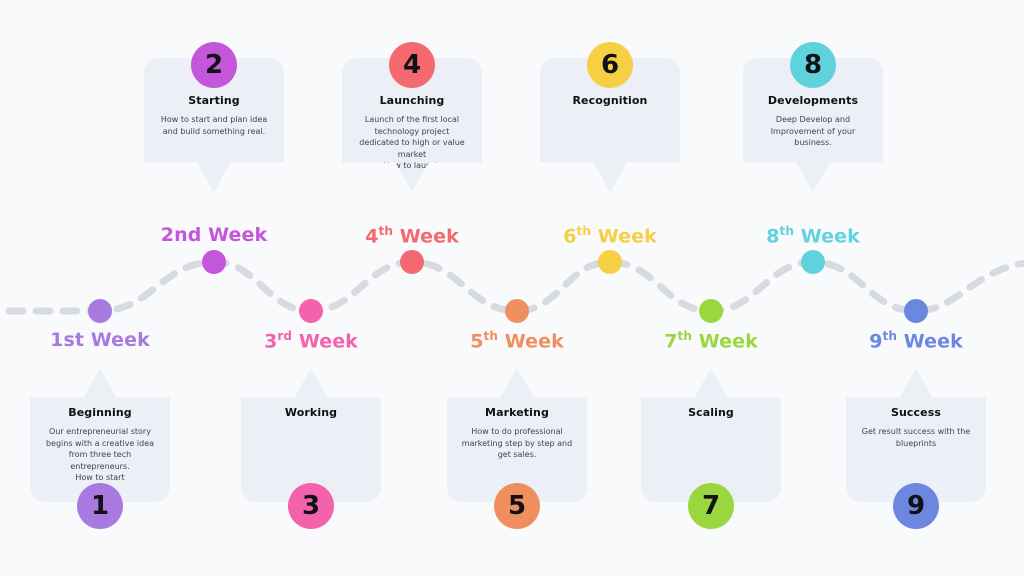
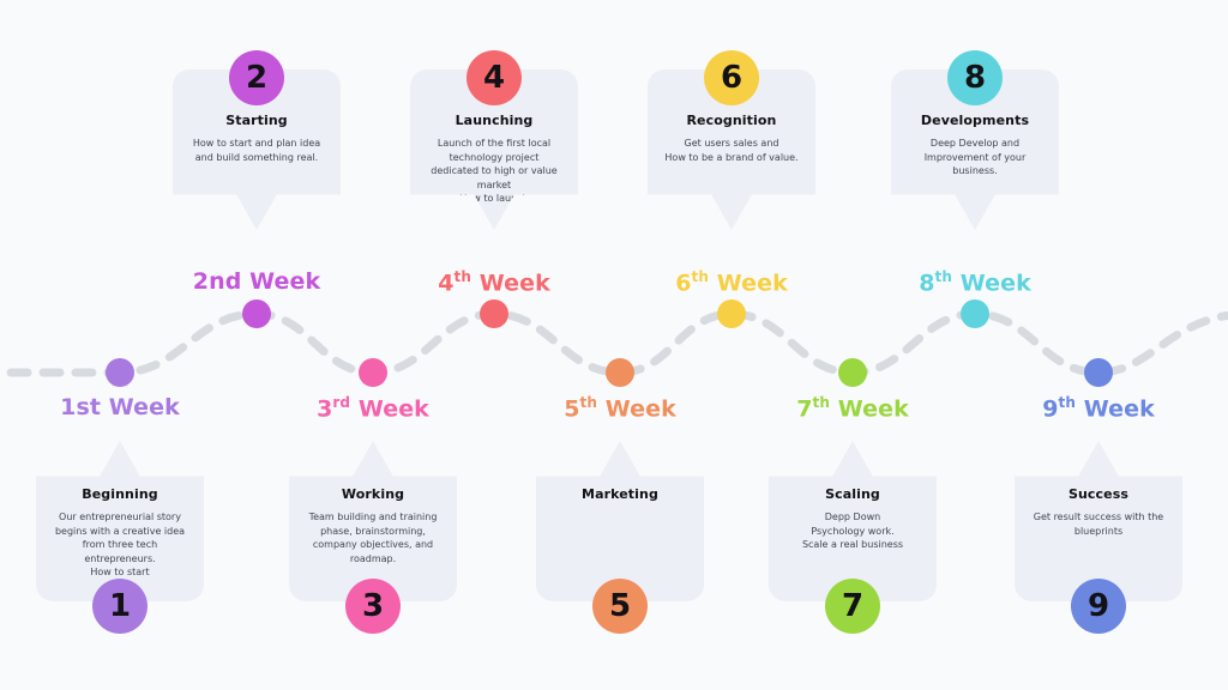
  1st Week
  2nd Week
  3rd Week
  4th Week
  5th Week
  6th Week
  7th Week
  8th Week
  9th Week
  Beginning
  Our entrepreneurial story
  begins with a creative idea
  from three tech
  entrepreneurs.
  How to start
  Starting
  How to start and plan idea
  and build something real.
  Working
+ Team building and training
+ phase, brainstorming,
+ company objectives, and
+ roadmap.
  Launching
  Launch of the first local
  technology project
  dedicated to high or value
  market
  Marketing
- How to do professional
- marketing step by step and
- get sales.
  Recognition
+ Get users sales and
+ How to be a brand of value.
  Scaling
+ Depp Down
+ Psychology work.
+ Scale a real business
  Developments
  Deep Develop and
  Improvement of your
  business.
  Success
  Get result success with the
  blueprints
  1
  2
  3
  4
  5
  6
  7
  8
  9
